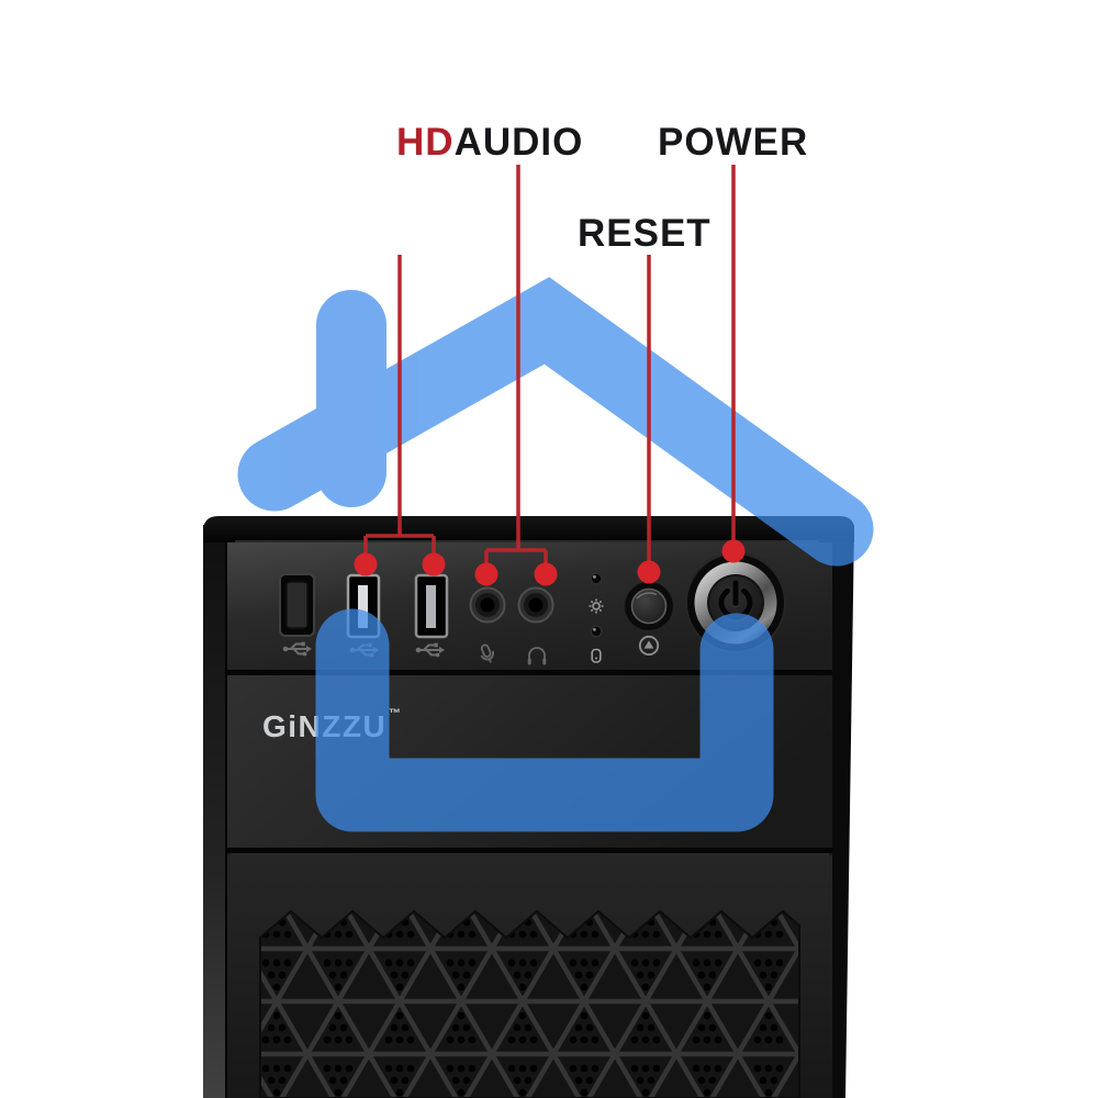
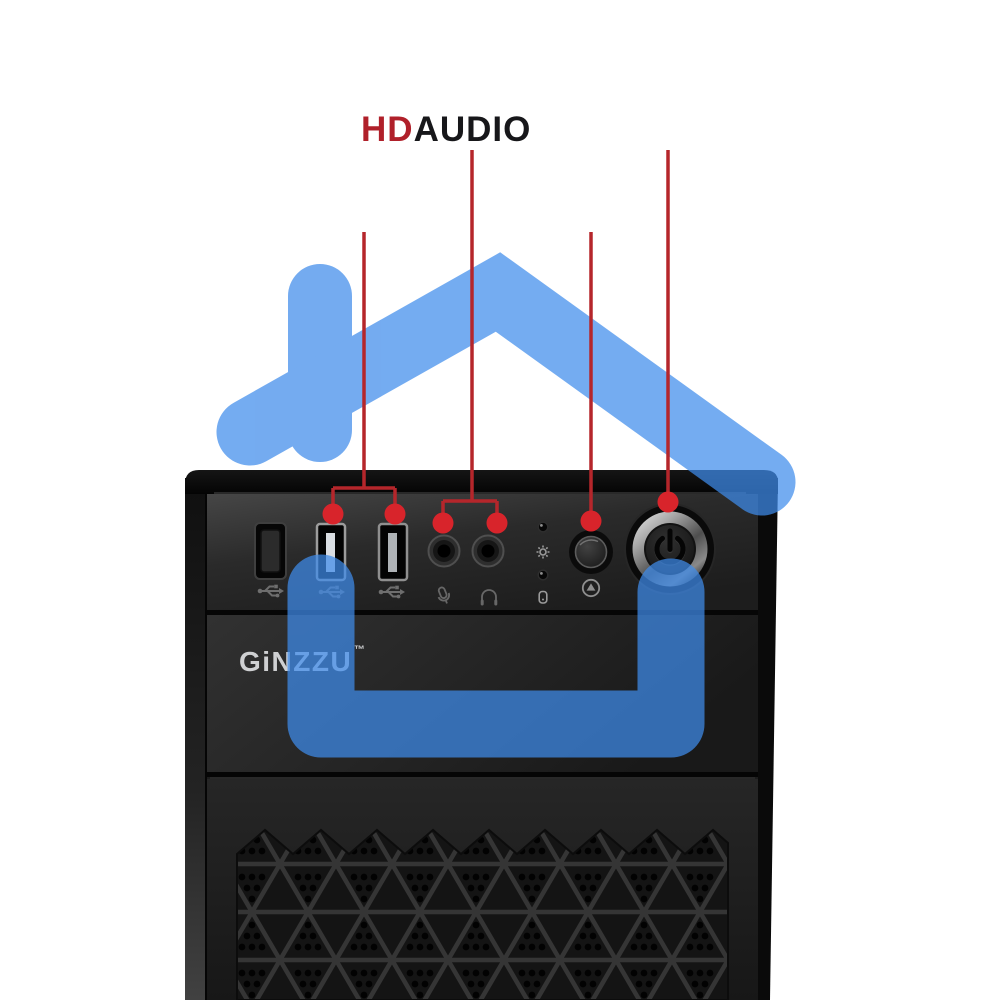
  GiNZZU
  ™
  HDAUDIO
- POWER
- RESET
